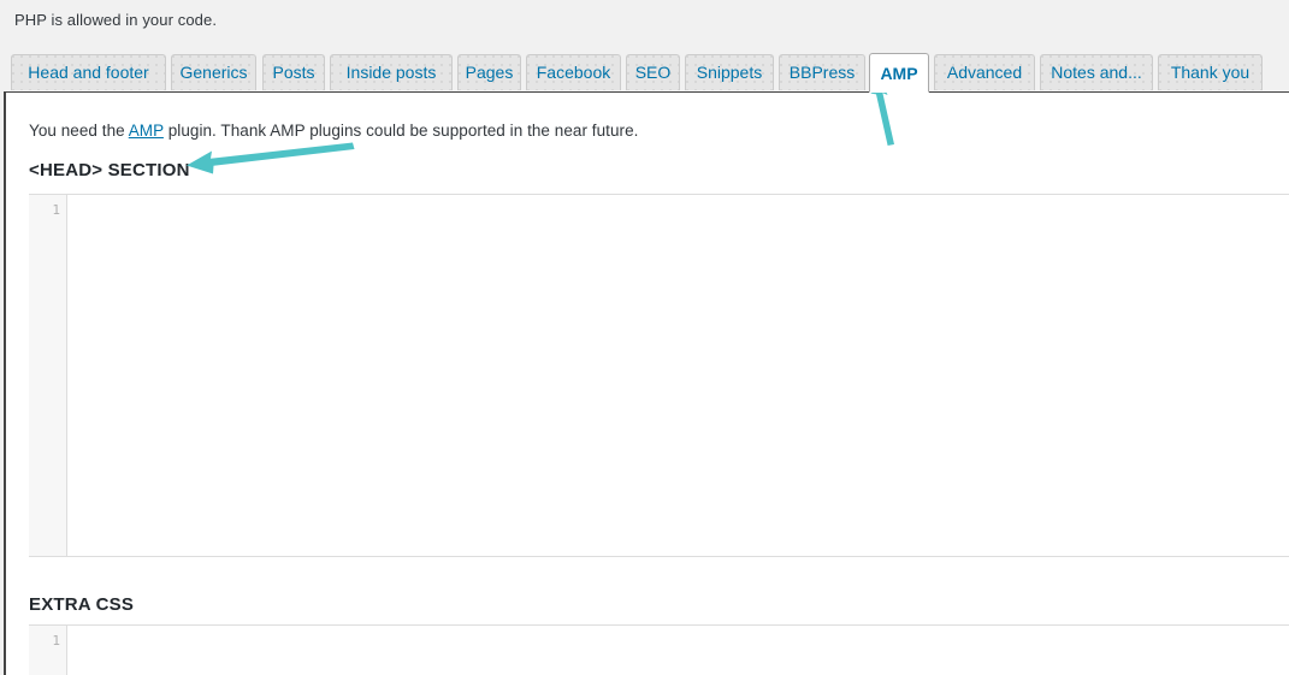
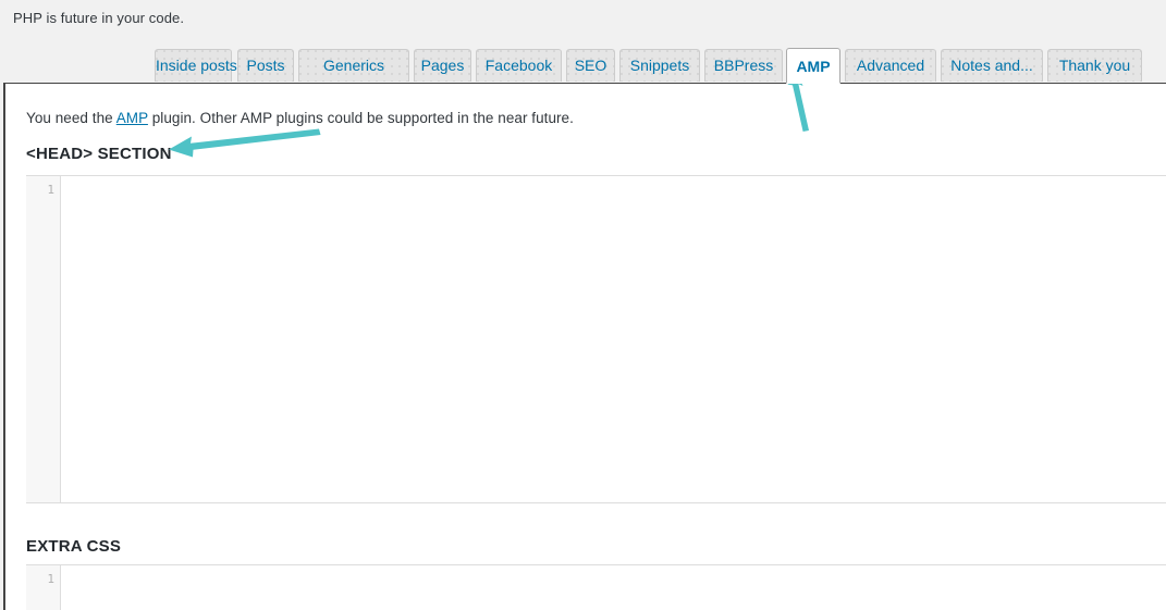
- PHP is allowed in your code.
+ PHP is future in your code.
- Head and footer
- Generics
+ Inside posts
  Posts
- Inside posts
+ Generics
  Pages
  Facebook
  SEO
  Snippets
  BBPress
  AMP
  Advanced
  Notes and...
  Thank you
- You need the AMP plugin. Thank AMP plugins could be supported in the near future.
+ You need the AMP plugin. Other AMP plugins could be supported in the near future.
  <HEAD> SECTION
  1
  EXTRA CSS
  1
